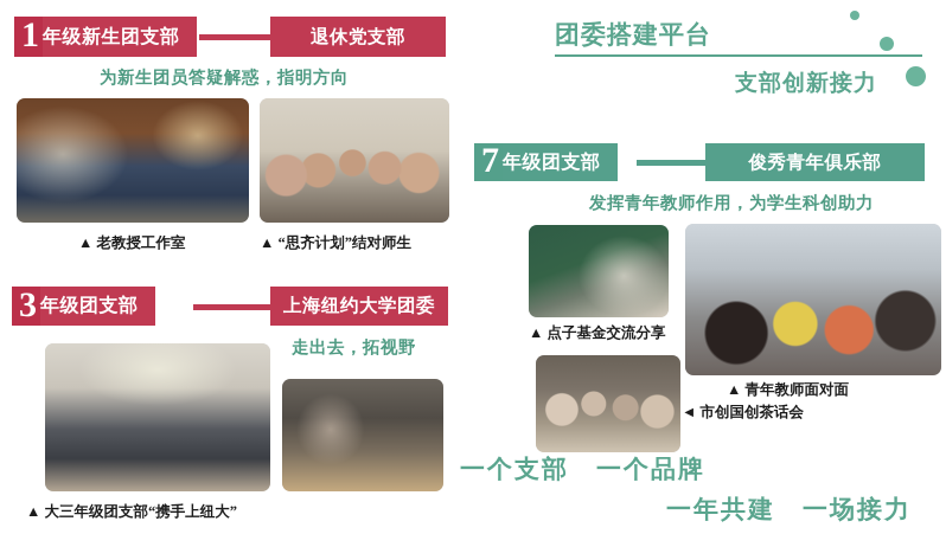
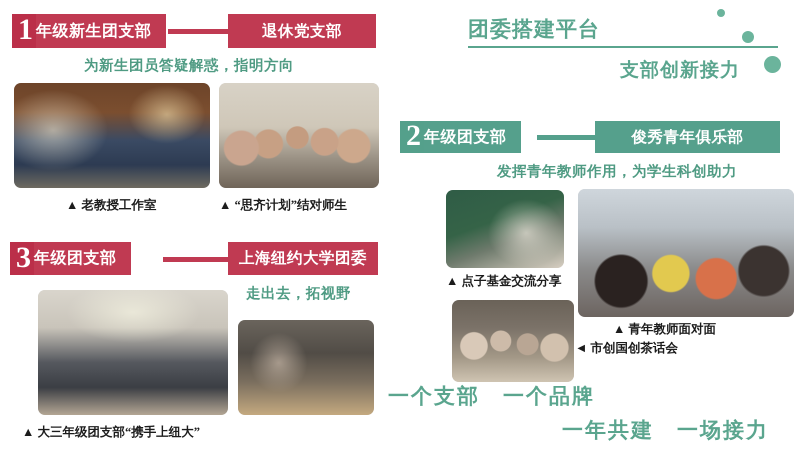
  团委搭建平台
  支部创新接力
  1
  年级新生团支部
  退休党支部
  为新生团员答疑解惑，指明方向
  ▲ 老教授工作室
  ▲ “思齐计划”结对师生
- 7
+ 2
  年级团支部
  俊秀青年俱乐部
  发挥青年教师作用，为学生科创助力
  ▲ 点子基金交流分享
  ▲ 青年教师面对面
  ◄ 市创国创茶话会
  3
  年级团支部
  上海纽约大学团委
  走出去，拓视野
  ▲ 大三年级团支部“携手上纽大”
  一个支部 一个品牌
  一年共建 一场接力
